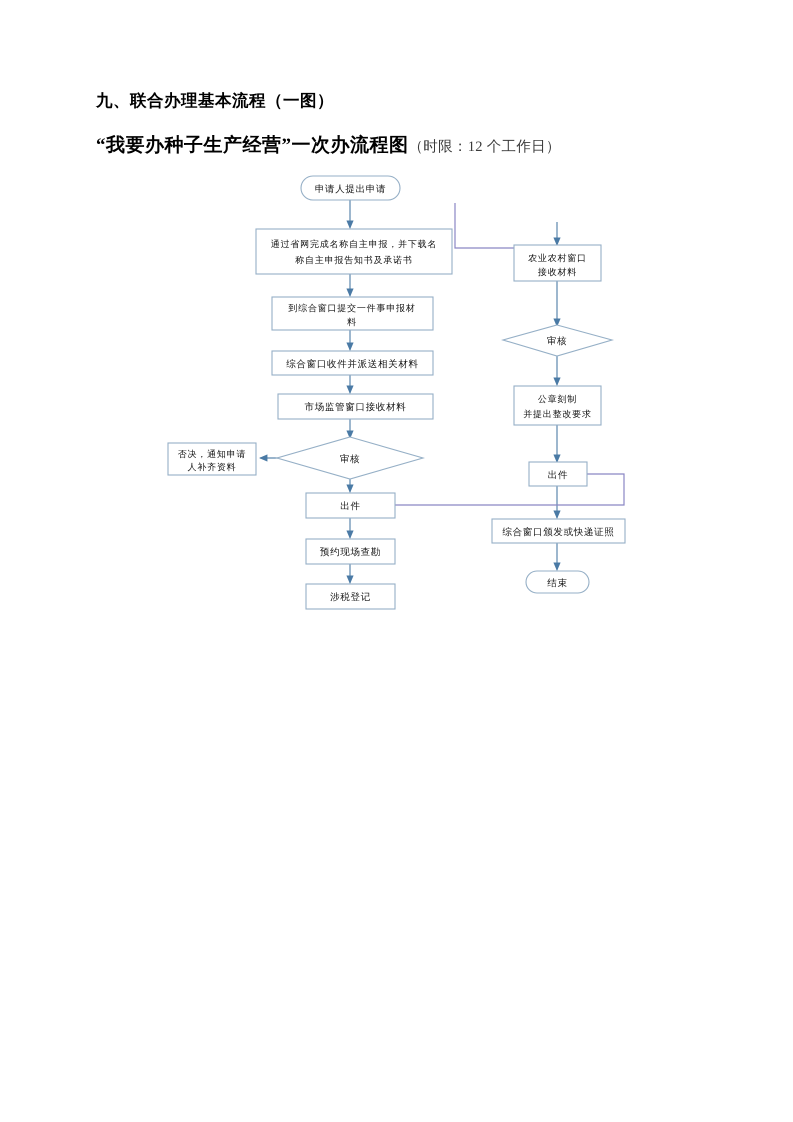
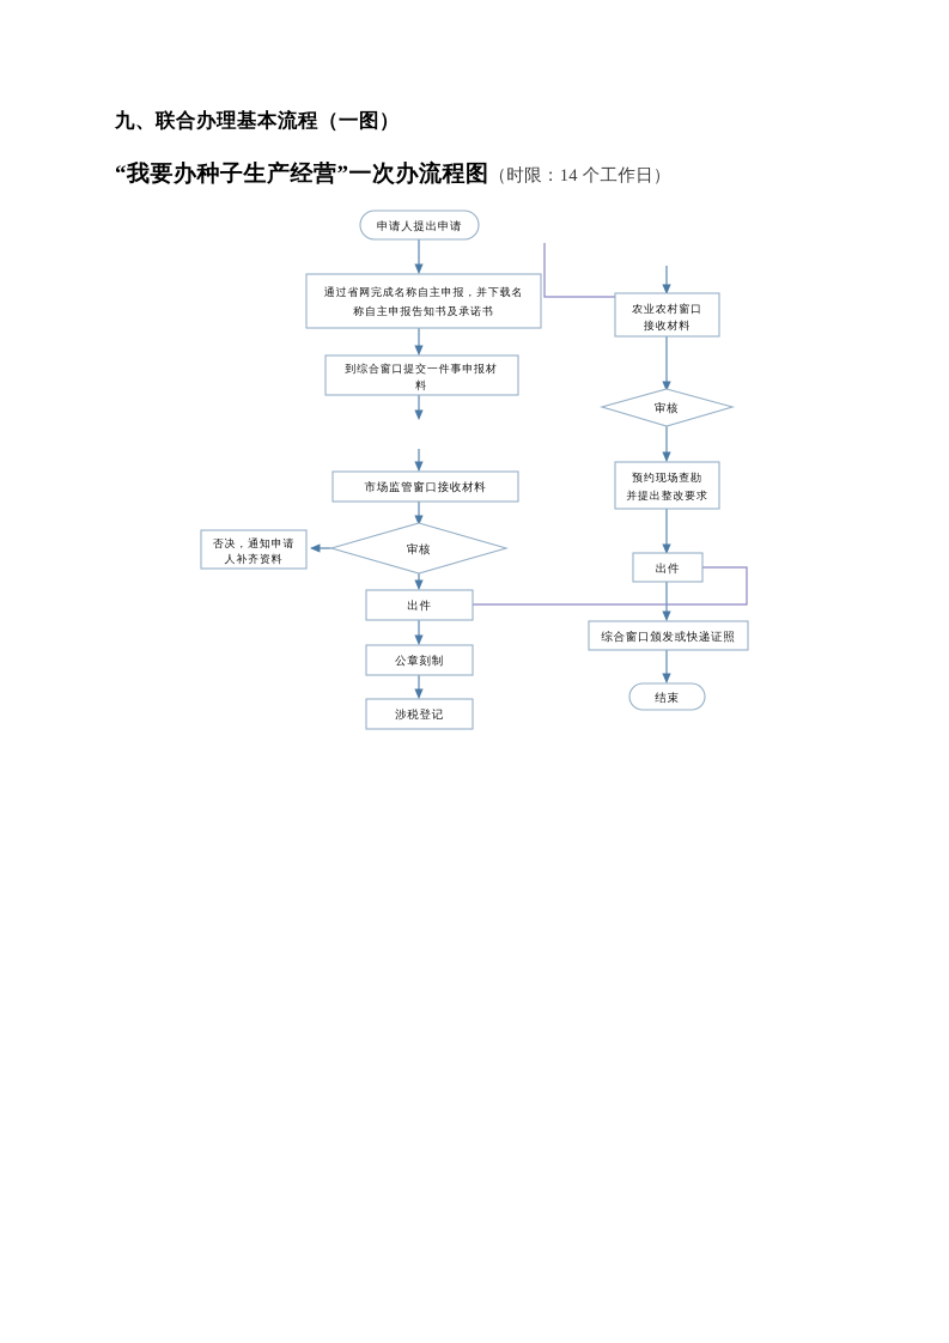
  九、联合办理基本流程（一图）
  “我要办种子生产经营”一次办流程图
- （时限：12 个工作日）
+ （时限：14 个工作日）
  申请人提出申请
  通过省网完成名称自主申报，并下载名
  称自主申报告知书及承诺书
  到综合窗口提交一件事申报材
  料
- 综合窗口收件并派送相关材料
  市场监管窗口接收材料
  审核
  否决，通知申请
  人补齐资料
  出件
- 预约现场查勘
+ 公章刻制
  涉税登记
  农业农村窗口
  接收材料
  审核
- 公章刻制
+ 预约现场查勘
  并提出整改要求
  出件
  综合窗口颁发或快递证照
  结束
